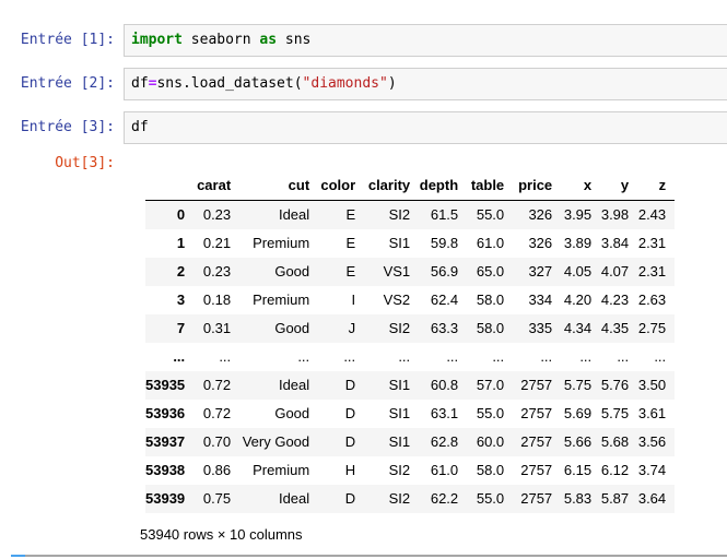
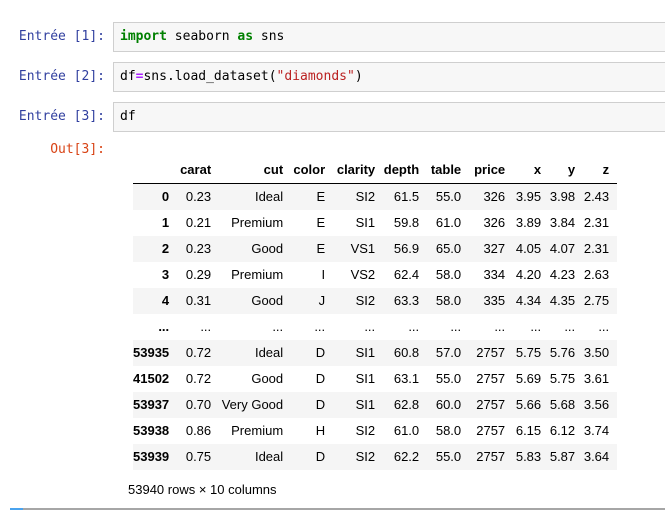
  Entrée [1]:
  import seaborn as sns
  Entrée [2]:
  df=sns.load_dataset("diamonds")
  Entrée [3]:
  df
  Out[3]:
  	carat	cut	color	clarity	depth	table	price	x	y	z
  0	0.23	Ideal	E	SI2	61.5	55.0	326	3.95	3.98	2.43
  1	0.21	Premium	E	SI1	59.8	61.0	326	3.89	3.84	2.31
  2	0.23	Good	E	VS1	56.9	65.0	327	4.05	4.07	2.31
- 3	0.18	Premium	I	VS2	62.4	58.0	334	4.20	4.23	2.63
+ 3	0.29	Premium	I	VS2	62.4	58.0	334	4.20	4.23	2.63
- 7	0.31	Good	J	SI2	63.3	58.0	335	4.34	4.35	2.75
+ 4	0.31	Good	J	SI2	63.3	58.0	335	4.34	4.35	2.75
  ...	...	...	...	...	...	...	...	...	...	...
  53935	0.72	Ideal	D	SI1	60.8	57.0	2757	5.75	5.76	3.50
- 53936	0.72	Good	D	SI1	63.1	55.0	2757	5.69	5.75	3.61
+ 41502	0.72	Good	D	SI1	63.1	55.0	2757	5.69	5.75	3.61
  53937	0.70	Very Good	D	SI1	62.8	60.0	2757	5.66	5.68	3.56
  53938	0.86	Premium	H	SI2	61.0	58.0	2757	6.15	6.12	3.74
  53939	0.75	Ideal	D	SI2	62.2	55.0	2757	5.83	5.87	3.64
  53940 rows × 10 columns
